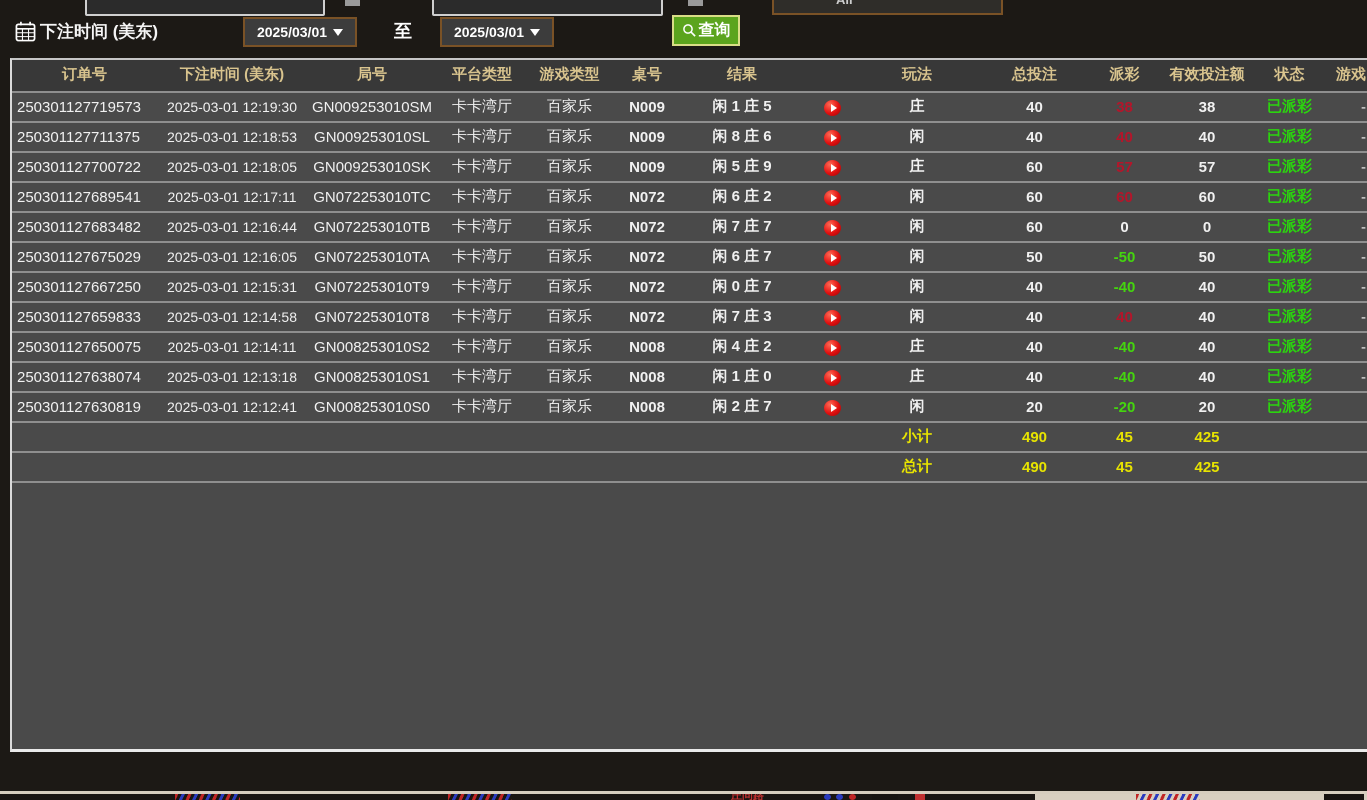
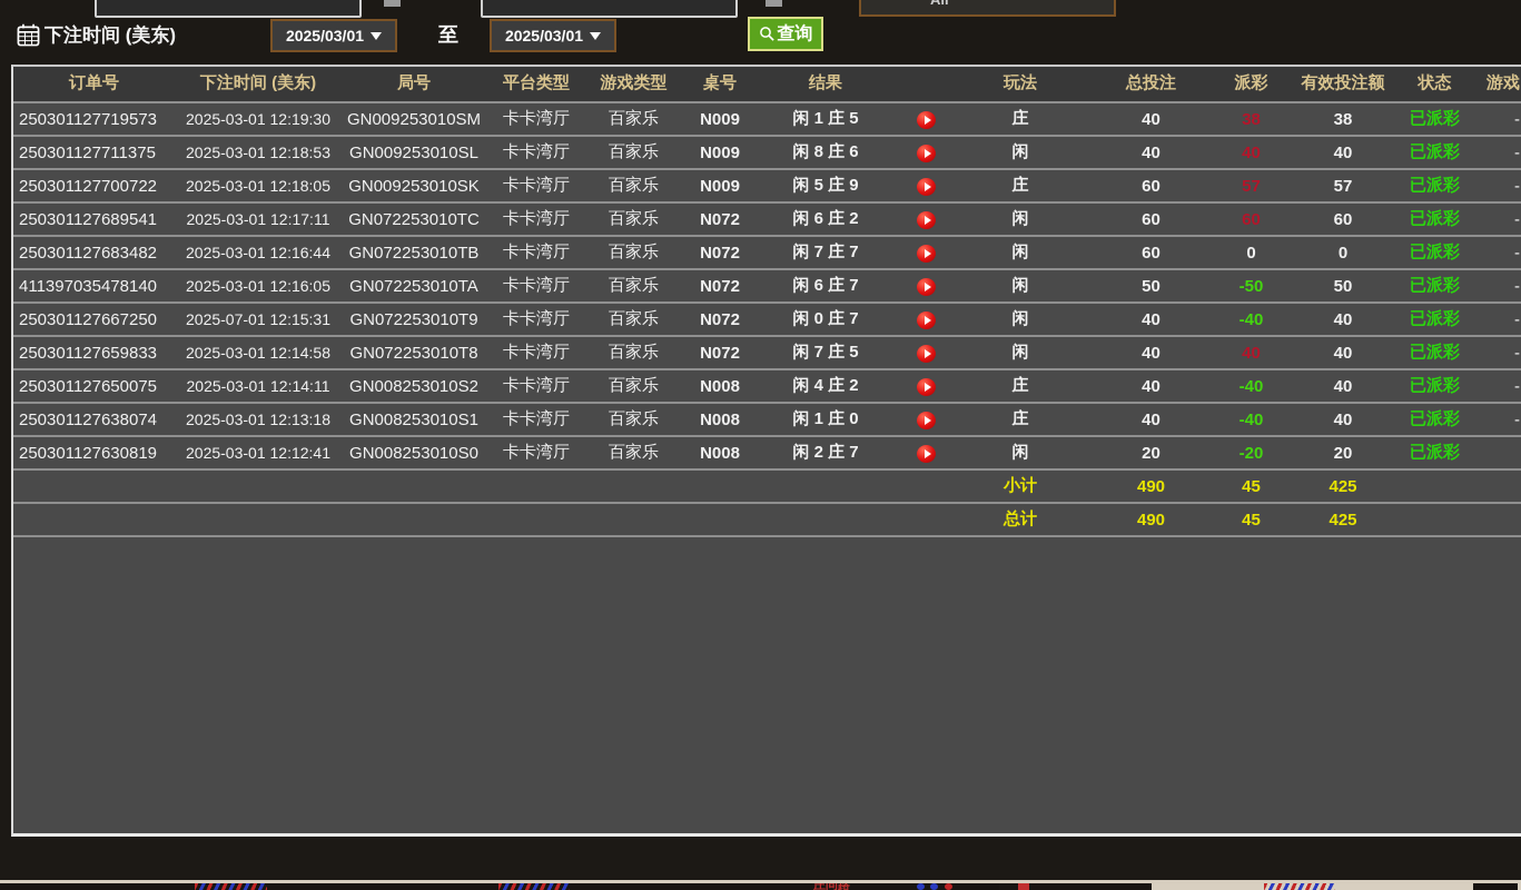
  下注时间 (美东)
  2025/03/01
  至
  2025/03/01
  查询
  订单号	下注时间 (美东)	局号	平台类型	游戏类型	桌号	结果		玩法	总投注	派彩	有效投注额	状态	游戏
  250301127719573	2025-03-01 12:19:30	GN009253010SM	卡卡湾厅	百家乐	N009	闲 1 庄 5		庄	40	38	38	已派彩	-
  250301127711375	2025-03-01 12:18:53	GN009253010SL	卡卡湾厅	百家乐	N009	闲 8 庄 6		闲	40	40	40	已派彩	-
  250301127700722	2025-03-01 12:18:05	GN009253010SK	卡卡湾厅	百家乐	N009	闲 5 庄 9		庄	60	57	57	已派彩	-
  250301127689541	2025-03-01 12:17:11	GN072253010TC	卡卡湾厅	百家乐	N072	闲 6 庄 2		闲	60	60	60	已派彩	-
  250301127683482	2025-03-01 12:16:44	GN072253010TB	卡卡湾厅	百家乐	N072	闲 7 庄 7		闲	60	0	0	已派彩	-
- 250301127675029	2025-03-01 12:16:05	GN072253010TA	卡卡湾厅	百家乐	N072	闲 6 庄 7		闲	50	-50	50	已派彩	-
+ 411397035478140	2025-03-01 12:16:05	GN072253010TA	卡卡湾厅	百家乐	N072	闲 6 庄 7		闲	50	-50	50	已派彩	-
- 250301127667250	2025-03-01 12:15:31	GN072253010T9	卡卡湾厅	百家乐	N072	闲 0 庄 7		闲	40	-40	40	已派彩	-
+ 250301127667250	2025-07-01 12:15:31	GN072253010T9	卡卡湾厅	百家乐	N072	闲 0 庄 7		闲	40	-40	40	已派彩	-
- 250301127659833	2025-03-01 12:14:58	GN072253010T8	卡卡湾厅	百家乐	N072	闲 7 庄 3		闲	40	40	40	已派彩	-
+ 250301127659833	2025-03-01 12:14:58	GN072253010T8	卡卡湾厅	百家乐	N072	闲 7 庄 5		闲	40	40	40	已派彩	-
  250301127650075	2025-03-01 12:14:11	GN008253010S2	卡卡湾厅	百家乐	N008	闲 4 庄 2		庄	40	-40	40	已派彩	-
  250301127638074	2025-03-01 12:13:18	GN008253010S1	卡卡湾厅	百家乐	N008	闲 1 庄 0		庄	40	-40	40	已派彩	-
  250301127630819	2025-03-01 12:12:41	GN008253010S0	卡卡湾厅	百家乐	N008	闲 2 庄 7		闲	20	-20	20	已派彩
  								小计	490	45	425
  								总计	490	45	425
  庄问路
